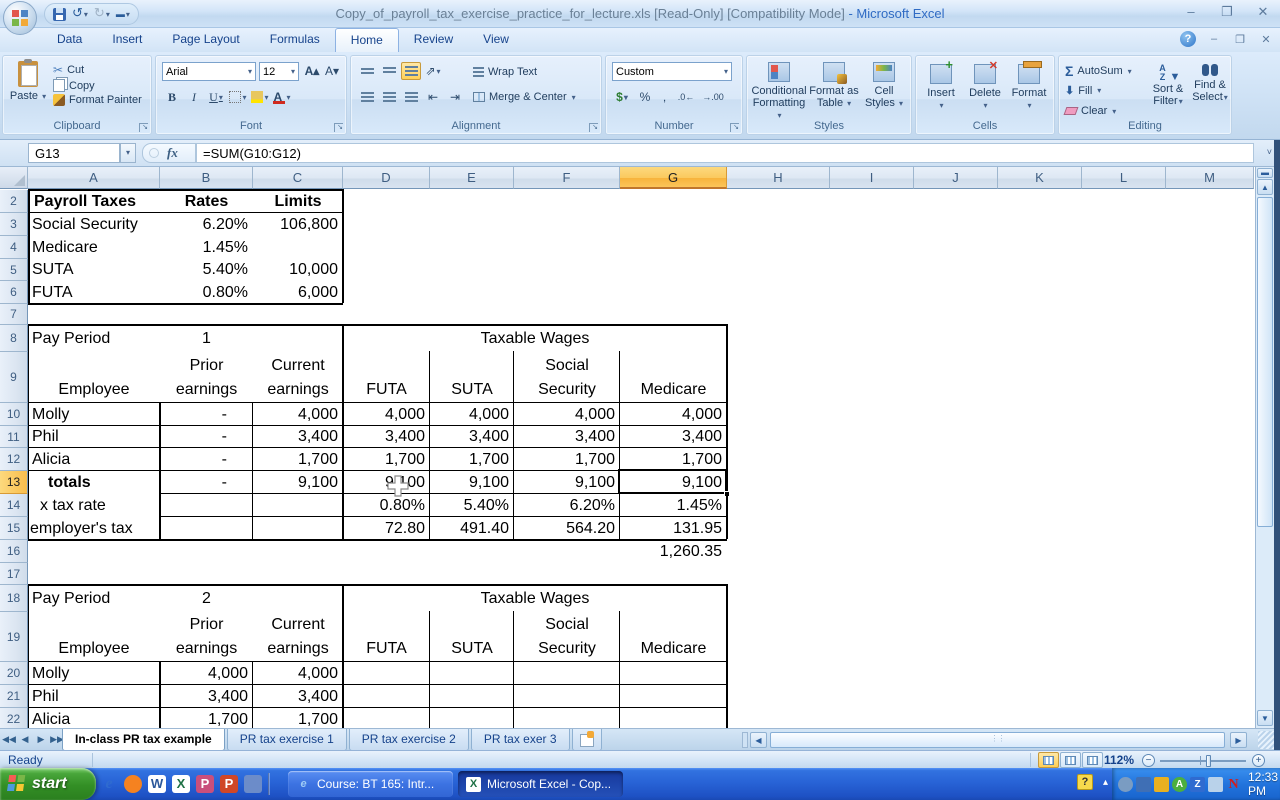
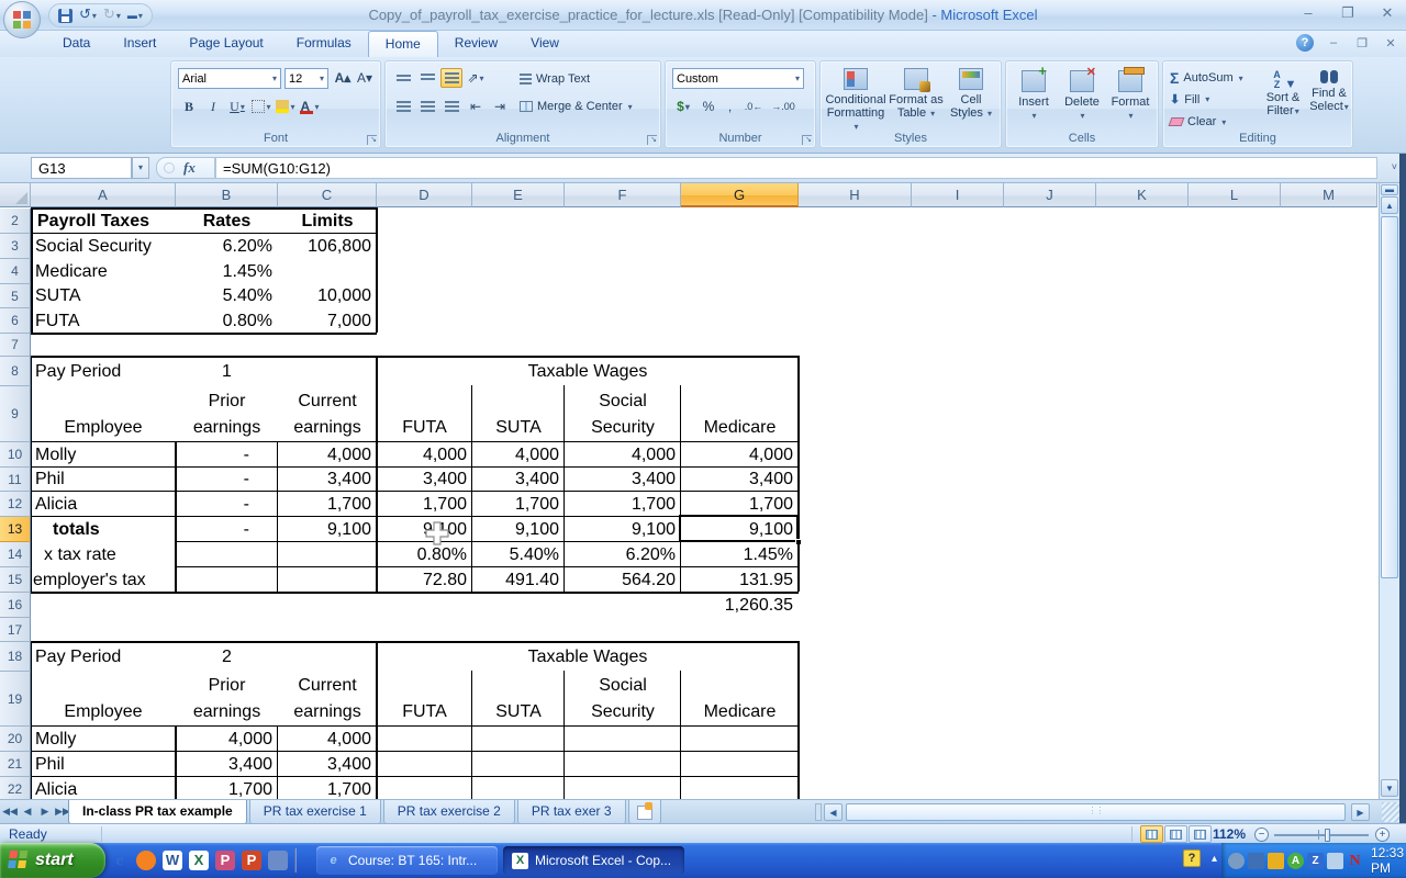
  ↺▾
  ↻▾
  ▬▾
  Copy_of_payroll_tax_exercise_practice_for_lecture.xls [Read-Only] [Compatibility Mode] - Microsoft Excel
  –
  ❐
  ✕
  Data
  Insert
  Page Layout
  Formulas
  Home
  Review
  View
  ?
  –
  ❐
  ✕
- Paste ▾
- ✂
- Cut
- Copy
- Format Painter
- Clipboard
  Arial
  ▾
  12
  ▾
  A▴
  A▾
  B
  I
  U
  ▾
  ▾
  ▾
  A
  ▾
  Font
  ⇗
  ▾
  ⇤
  ⇥
  Wrap Text
  Merge & Center
  ▾
  Alignment
  Custom
  ▾
  $
  ▾
  %
  ,
  .0
  ←
  →
  .00
  Number
  Conditional Formatting ▾
  Format as Table ▾
  Cell Styles ▾
  Styles
  Insert
  ▾
  Delete
  ▾
  Format
  ▾
  Cells
  Σ
  AutoSum
  ▾
  ⬇
  Fill
  ▾
  Clear
  ▾
  A
  Z ▼
  Sort & Filter▾
  Find & Select▾
  Editing
  G13
  ▾
  fx
  =SUM(G10:G12)
  ˅
  A
  B
  C
  D
  E
  F
  G
  H
  I
  J
  K
  L
  M
  2
  3
  4
  5
  6
  7
  8
  9
  10
  11
  12
  13
  14
  15
  16
  17
  18
  19
  20
  21
  22
  Payroll Taxes
  Rates
  Limits
  Social Security
  6.20%
  106,800
  Medicare
  1.45%
  SUTA
  5.40%
  10,000
  FUTA
  0.80%
- 6,000
+ 7,000
  Pay Period
  1
  Taxable Wages
  Employee
  Prior
  earnings
  Current
  earnings
  FUTA
  SUTA
  Social
  Security
  Medicare
  Molly
  -
  4,000
  4,000
  4,000
  4,000
  4,000
  Phil
  -
  3,400
  3,400
  3,400
  3,400
  3,400
  Alicia
  -
  1,700
  1,700
  1,700
  1,700
  1,700
  totals
  -
  9,100
  9,100
  9,100
  9,100
  x tax rate
  0.80%
  5.40%
  6.20%
  1.45%
  employer's tax
  72.80
  491.40
  564.20
  131.95
  1,260.35
  Pay Period
  2
  Taxable Wages
  Employee
  Prior
  earnings
  Current
  earnings
  FUTA
  SUTA
  Social
  Security
  Medicare
  Molly
  4,000
  4,000
  Phil
  3,400
  3,400
  Alicia
  1,700
  1,700
  ▬
  ▲
  ▼
  ◀◀
  ◀
  ▶
  ▶▶
  In-class PR tax example
  PR tax exercise 1
  PR tax exercise 2
  PR tax exer 3
  ◀
  ▶
  Ready
  112%
  −
  +
  start
  W
  X
  P
  P
  e
  Course: BT 165: Intr...
  X
  Microsoft Excel - Cop...
  ?
  ▴
  A
  Z
  N
  12:33 PM
